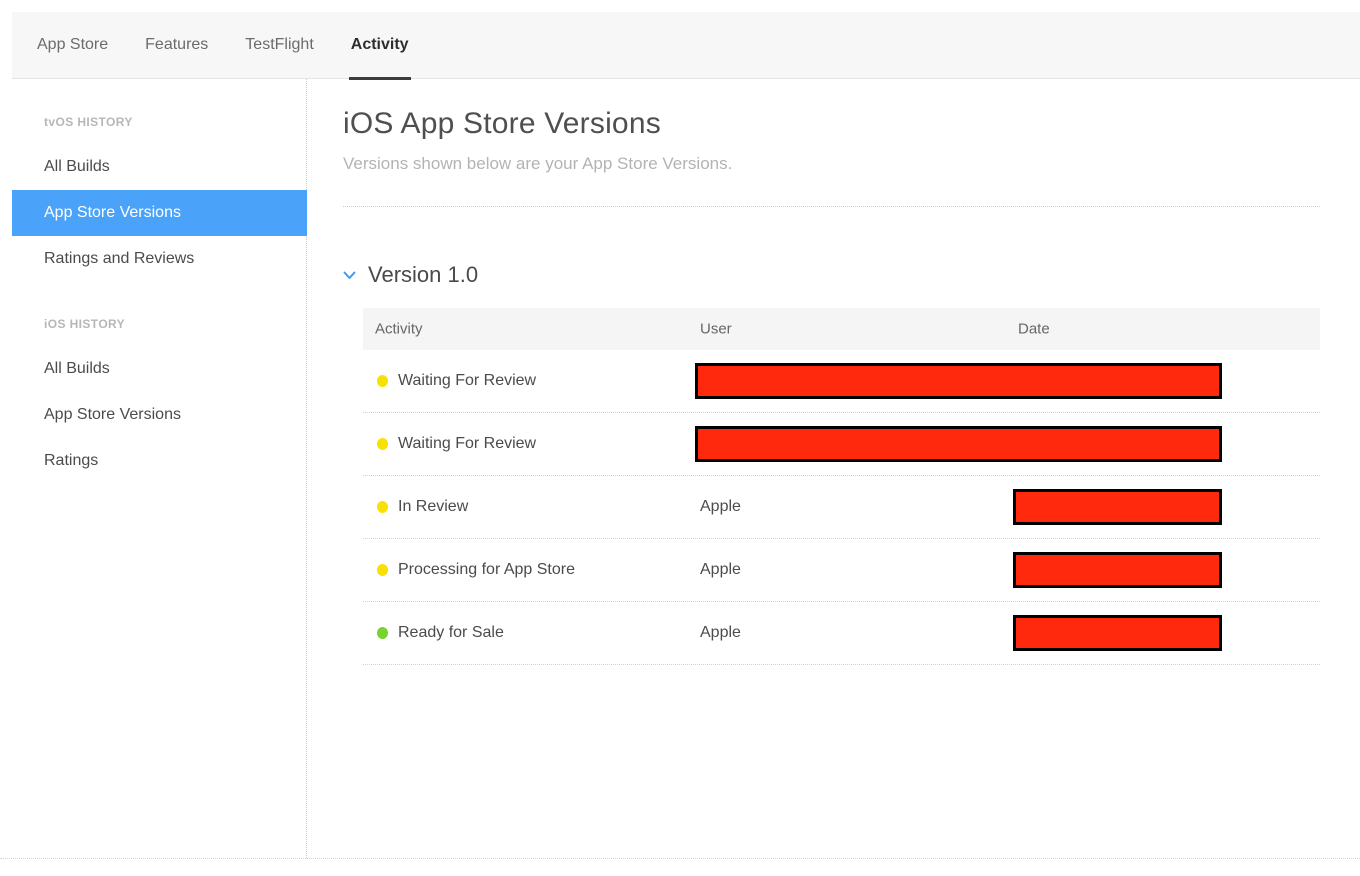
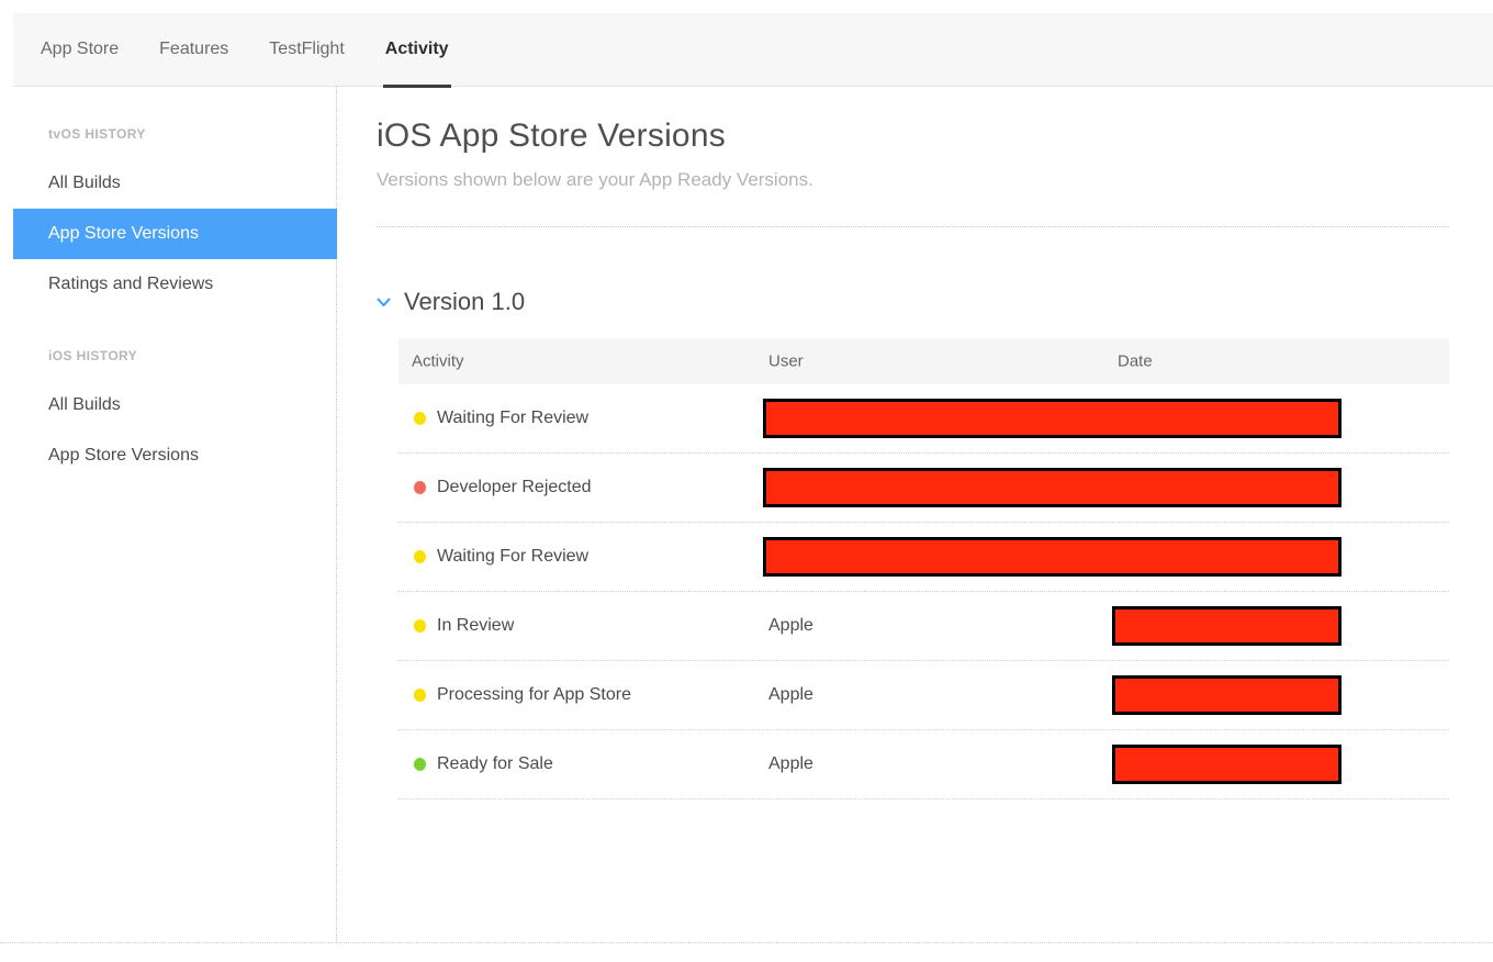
  App Store
  Features
  TestFlight
  Activity
  tvOS HISTORY
  All Builds
  App Store Versions
  Ratings and Reviews
  iOS HISTORY
  All Builds
  App Store Versions
- Ratings
  iOS App Store Versions
- Versions shown below are your App Store Versions.
+ Versions shown below are your App Ready Versions.
  Version 1.0
  Activity
  User
  Date
  Waiting For Review
+ Developer Rejected
  Waiting For Review
  In Review
  Apple
  Processing for App Store
  Apple
  Ready for Sale
  Apple
